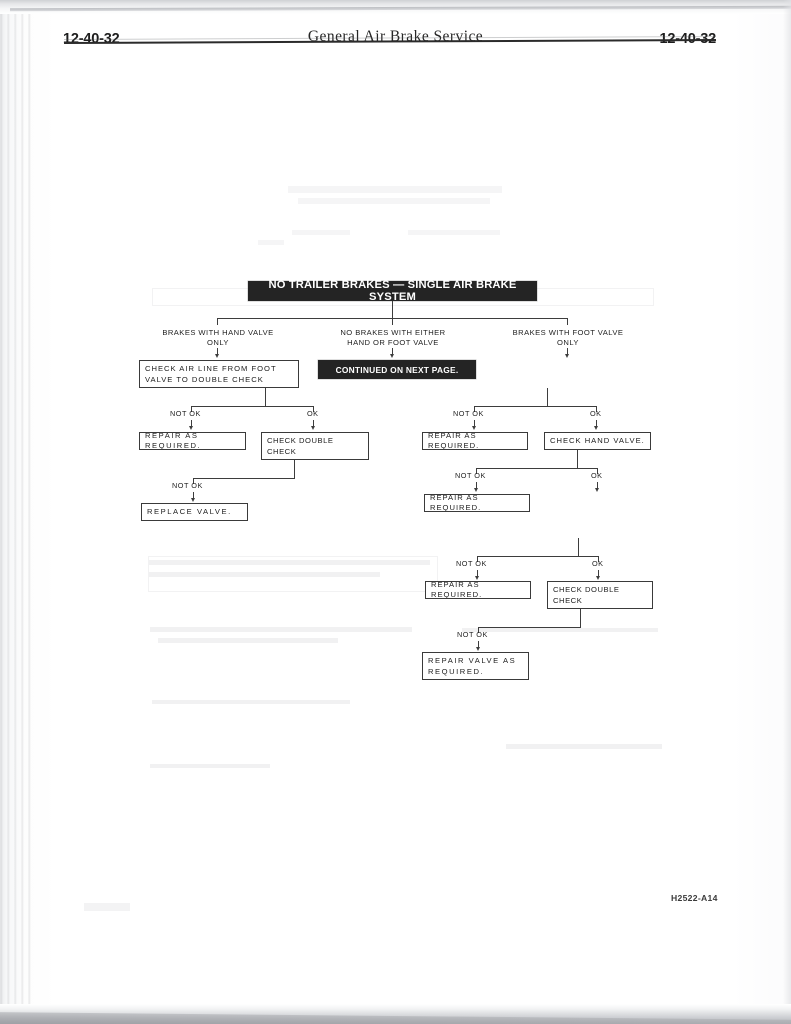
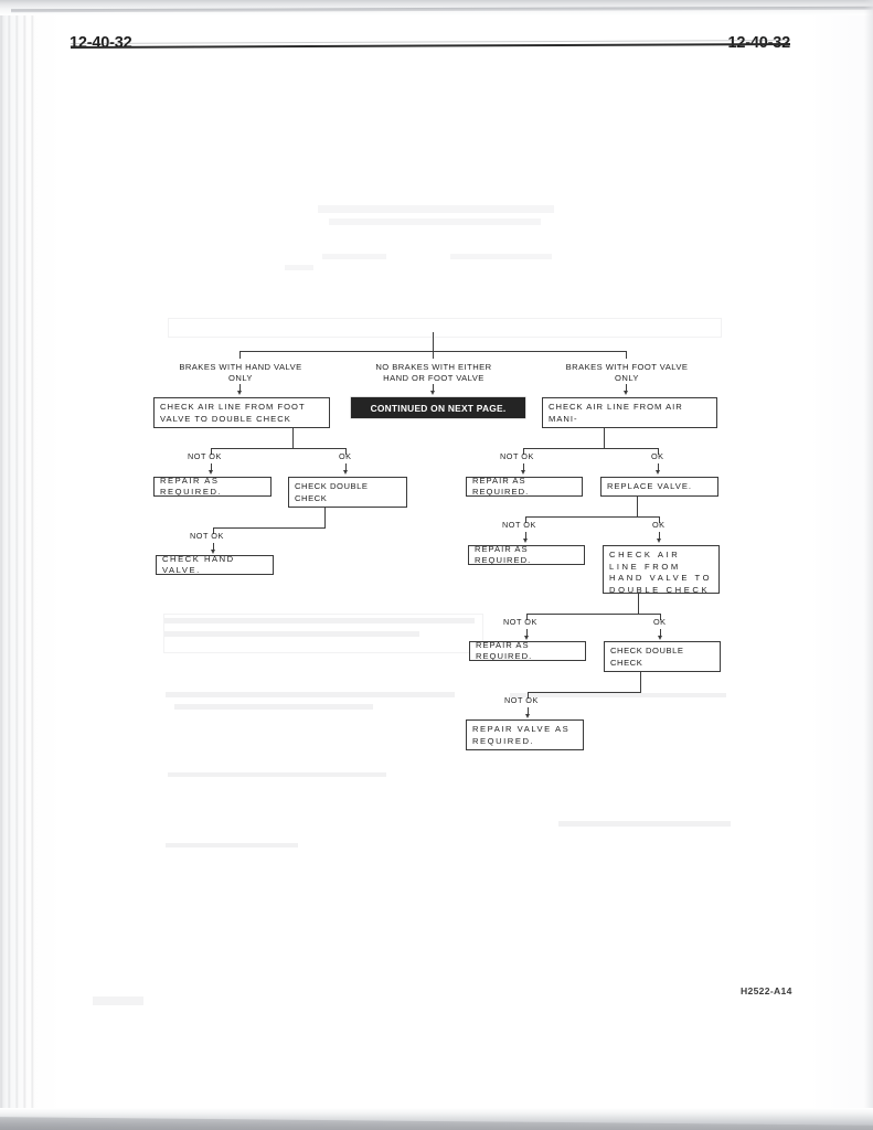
  12-40-32
- General Air Brake Service
- NO TRAILER BRAKES — SINGLE AIR BRAKE SYSTEM
  BRAKES WITH HAND VALVE
  ONLY
  NO BRAKES WITH EITHER
  HAND OR FOOT VALVE
  BRAKES WITH FOOT VALVE
  ONLY
  CHECK AIR LINE FROM FOOT
  VALVE TO DOUBLE CHECK
  NOT OK
  OK
  REPAIR AS REQUIRED.
  CHECK DOUBLE CHECK
  NOT OK
- REPLACE VALVE.
+ CHECK HAND VALVE.
  CONTINUED ON NEXT PAGE.
+ CHECK AIR LINE FROM AIR MANI-
  NOT OK
  OK
  REPAIR AS REQUIRED.
- CHECK HAND VALVE.
+ REPLACE VALVE.
  NOT OK
  OK
  REPAIR AS REQUIRED.
+ CHECK AIR LINE FROM
+ HAND VALVE TO
+ DOUBLE CHECK
  NOT OK
  OK
  REPAIR AS REQUIRED.
  CHECK DOUBLE CHECK
  NOT OK
  REPAIR VALVE AS
  REQUIRED.
  H2522-A14
